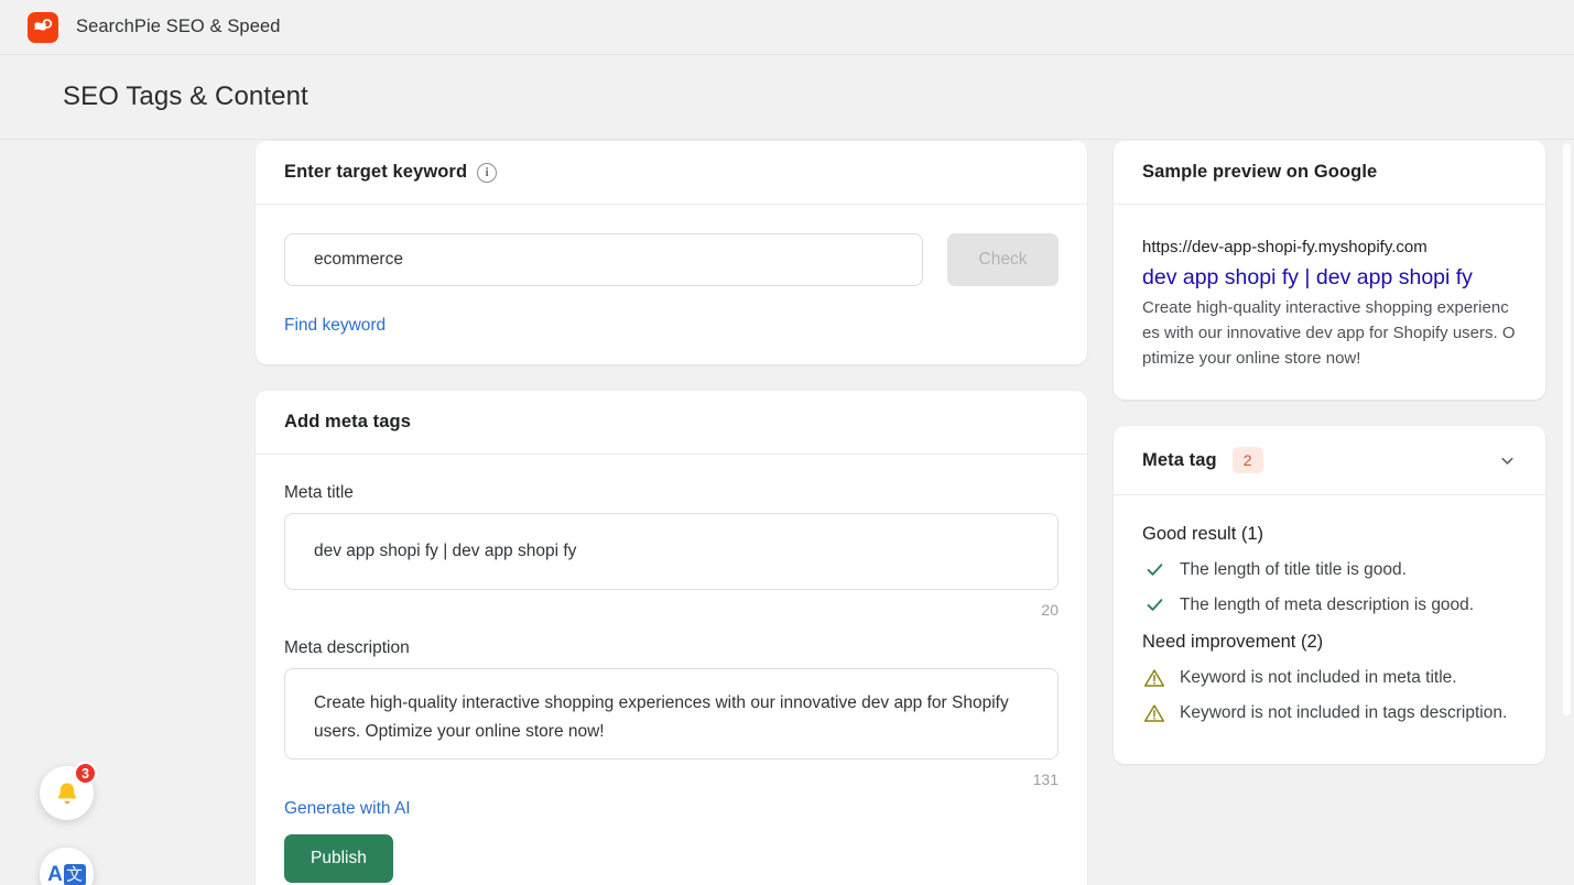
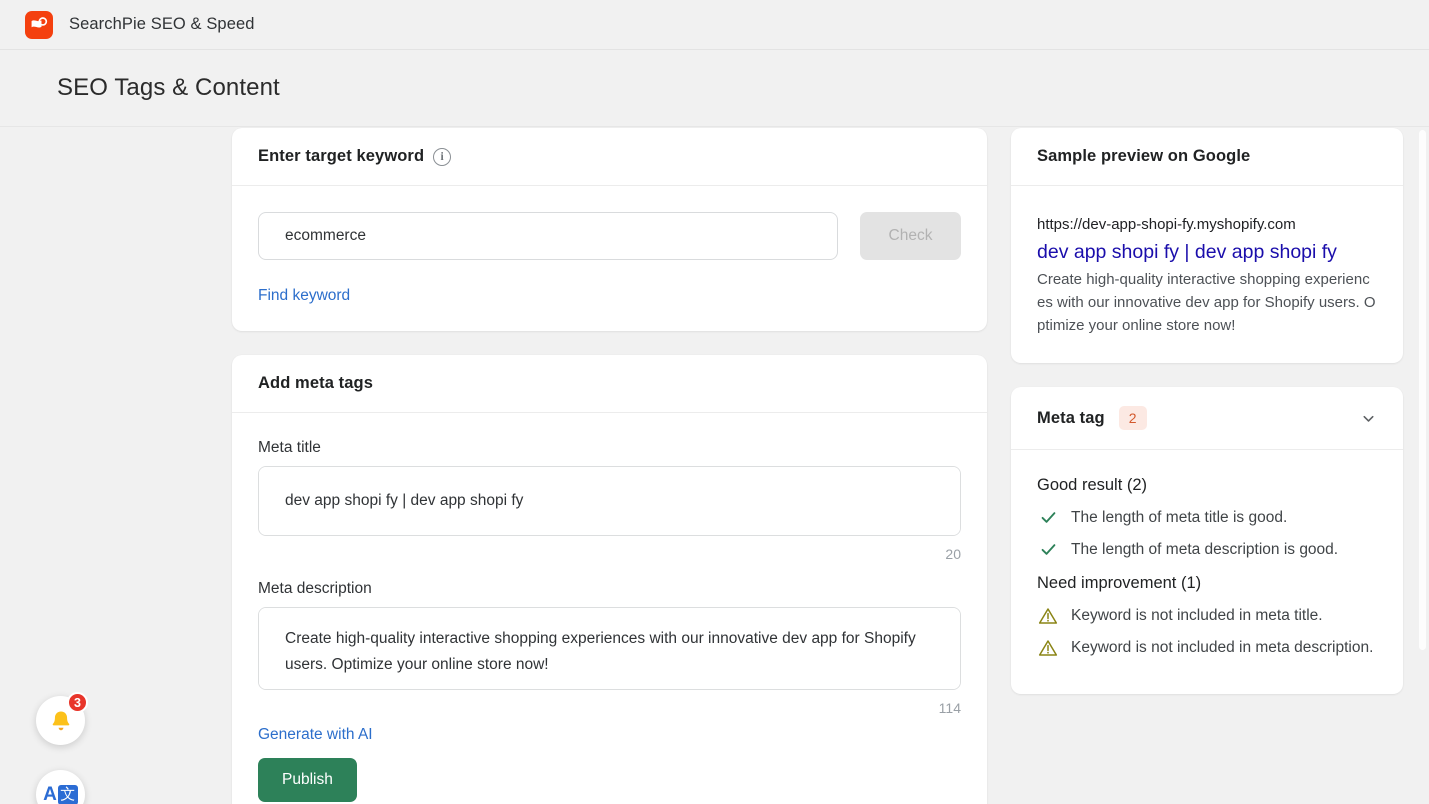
  SearchPie SEO & Speed
  SEO Tags & Content
  Enter target keyword
  i
  ecommerce
  Check
  Find keyword
  Add meta tags
  Meta title
  dev app shopi fy | dev app shopi fy
  20
  Meta description
- 131
+ 114
  Generate with AI
  Publish
  Sample preview on Google
  https://dev-app-shopi-fy.myshopify.com
  dev app shopi fy | dev app shopi fy
  Create high-quality interactive shopping experiences with our innovative dev app for Shopify users. Optimize your online store now!
  Meta tag
  2
- Good result (1)
+ Good result (2)
- The length of title title is good.
+ The length of meta title is good.
  The length of meta description is good.
- Need improvement (2)
+ Need improvement (1)
  Keyword is not included in meta title.
- Keyword is not included in tags description.
+ Keyword is not included in meta description.
  3
  A
  文
